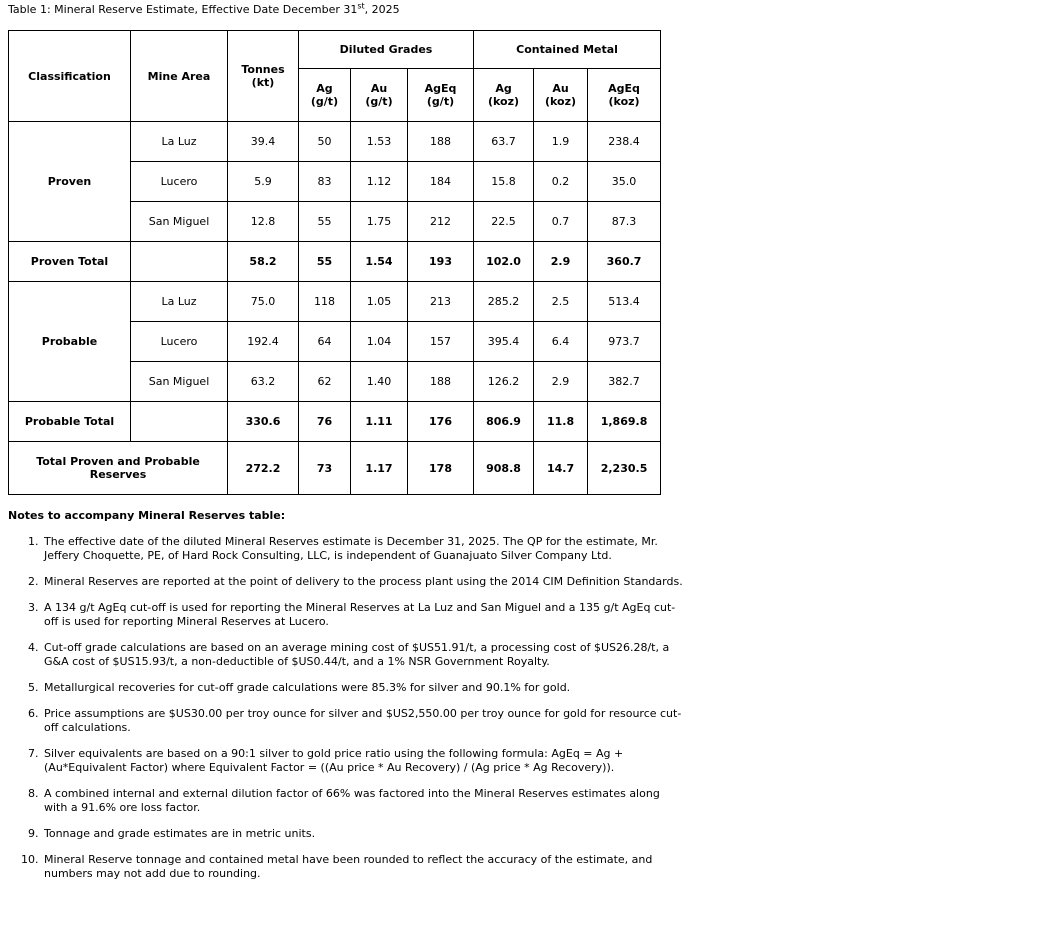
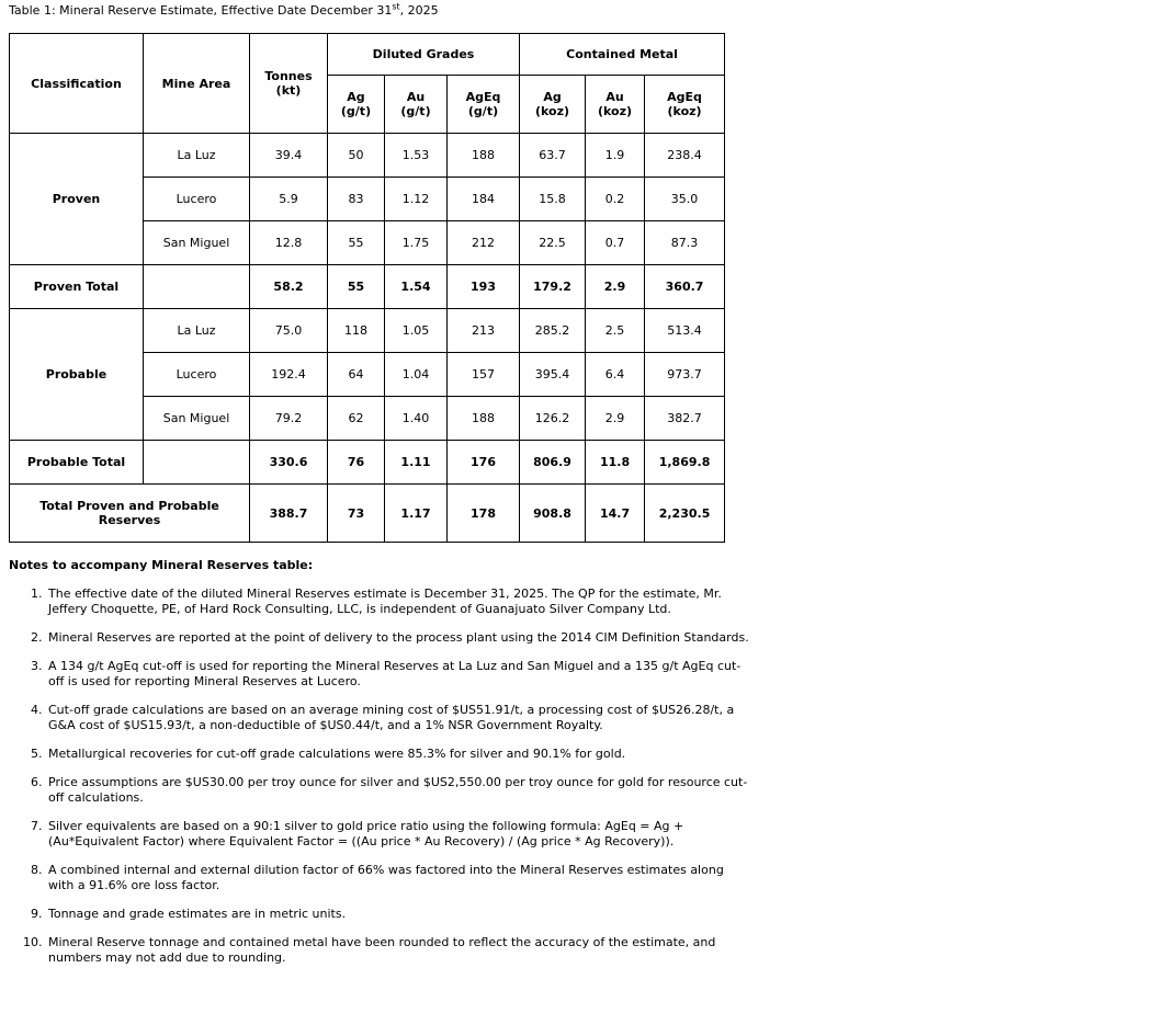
  Table 1: Mineral Reserve Estimate, Effective Date December 31st, 2025
  Classification	Mine Area	Tonnes (kt)	Diluted Grades	Contained Metal
  Ag (g/t)	Au (g/t)	AgEq (g/t)	Ag (koz)	Au (koz)	AgEq (koz)
  Proven	La Luz	39.4	50	1.53	188	63.7	1.9	238.4
  Lucero	5.9	83	1.12	184	15.8	0.2	35.0
  San Miguel	12.8	55	1.75	212	22.5	0.7	87.3
- Proven Total		58.2	55	1.54	193	102.0	2.9	360.7
+ Proven Total		58.2	55	1.54	193	179.2	2.9	360.7
  Probable	La Luz	75.0	118	1.05	213	285.2	2.5	513.4
  Lucero	192.4	64	1.04	157	395.4	6.4	973.7
- San Miguel	63.2	62	1.40	188	126.2	2.9	382.7
+ San Miguel	79.2	62	1.40	188	126.2	2.9	382.7
  Probable Total		330.6	76	1.11	176	806.9	11.8	1,869.8
- Total Proven and Probable Reserves	272.2	73	1.17	178	908.8	14.7	2,230.5
+ Total Proven and Probable Reserves	388.7	73	1.17	178	908.8	14.7	2,230.5
  Notes to accompany Mineral Reserves table:
  The effective date of the diluted Mineral Reserves estimate is December 31, 2025. The QP for the estimate, Mr. Jeffery Choquette, PE, of Hard Rock Consulting, LLC, is independent of Guanajuato Silver Company Ltd.
  Mineral Reserves are reported at the point of delivery to the process plant using the 2014 CIM Definition Standards.
  A 134 g/t AgEq cut-off is used for reporting the Mineral Reserves at La Luz and San Miguel and a 135 g/t AgEq cut-off is used for reporting Mineral Reserves at Lucero.
  Cut-off grade calculations are based on an average mining cost of $US51.91/t, a processing cost of $US26.28/t, a G&A cost of $US15.93/t, a non-deductible of $US0.44/t, and a 1% NSR Government Royalty.
  Metallurgical recoveries for cut-off grade calculations were 85.3% for silver and 90.1% for gold.
  Price assumptions are $US30.00 per troy ounce for silver and $US2,550.00 per troy ounce for gold for resource cut-off calculations.
  Silver equivalents are based on a 90:1 silver to gold price ratio using the following formula: AgEq = Ag + (Au*Equivalent Factor) where Equivalent Factor = ((Au price * Au Recovery) / (Ag price * Ag Recovery)).
  A combined internal and external dilution factor of 66% was factored into the Mineral Reserves estimates along with a 91.6% ore loss factor.
  Tonnage and grade estimates are in metric units.
  Mineral Reserve tonnage and contained metal have been rounded to reflect the accuracy of the estimate, and numbers may not add due to rounding.
